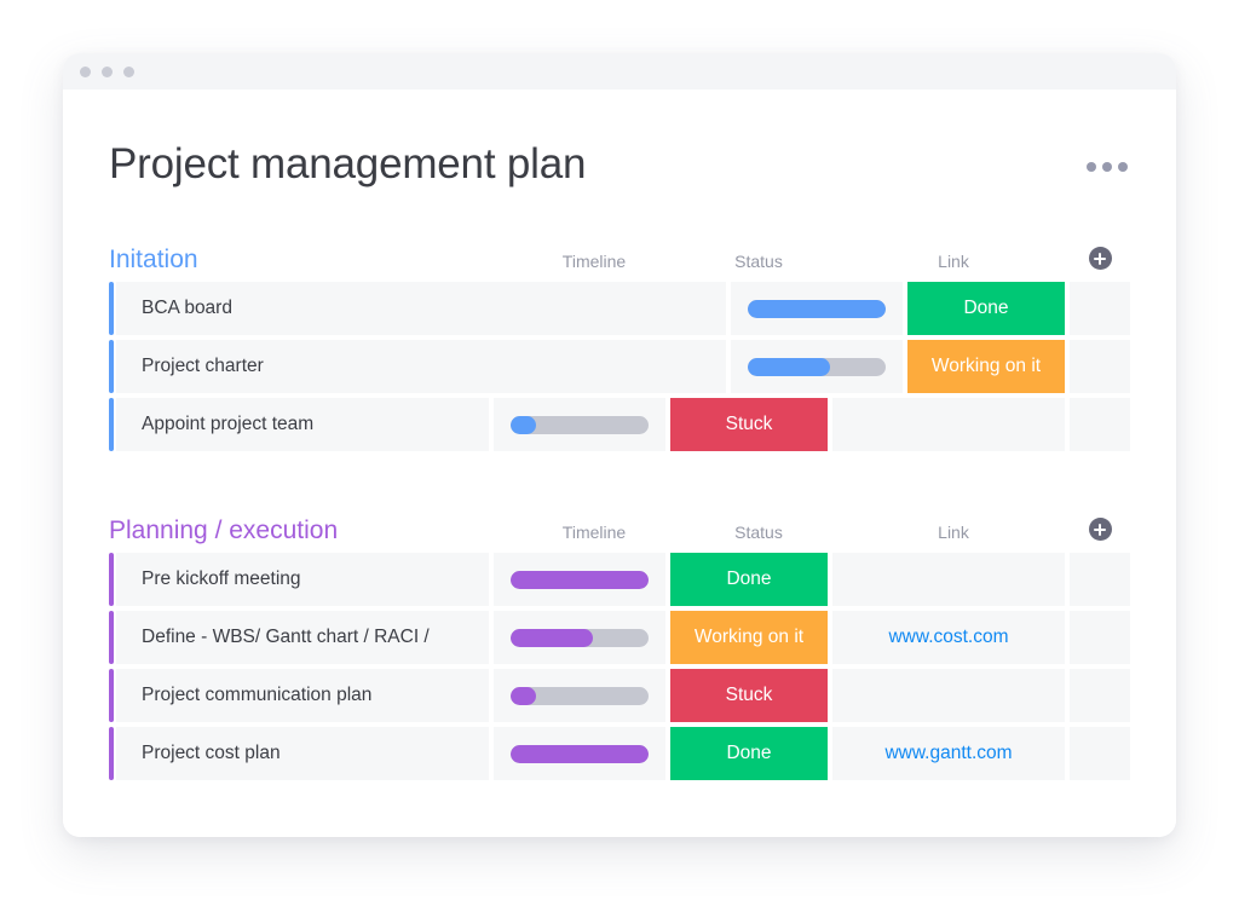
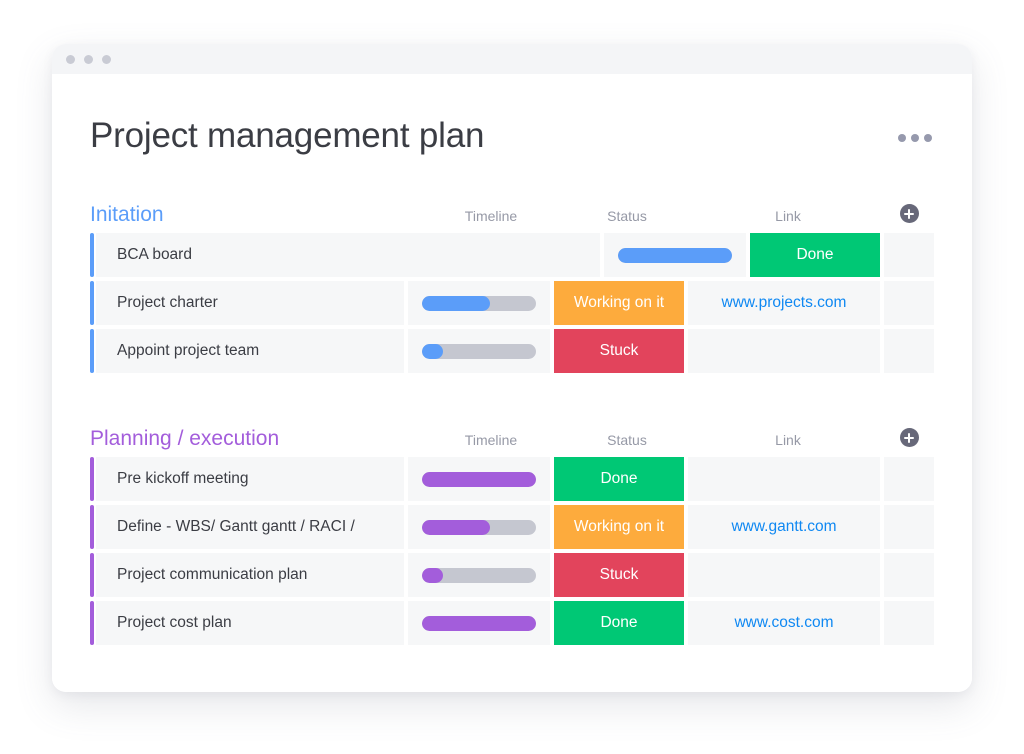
  Project management plan
  Initation
  Timeline
  Status
  Link
  BCA board
  Done
  Project charter
  Working on it
+ www.projects.com
  Appoint project team
  Stuck
  Planning / execution
  Timeline
  Status
  Link
  Pre kickoff meeting
  Done
- Define - WBS/ Gantt chart / RACI /
+ Define - WBS/ Gantt gantt / RACI /
  Working on it
- www.cost.com
+ www.gantt.com
  Project communication plan
  Stuck
  Project cost plan
  Done
- www.gantt.com
+ www.cost.com
